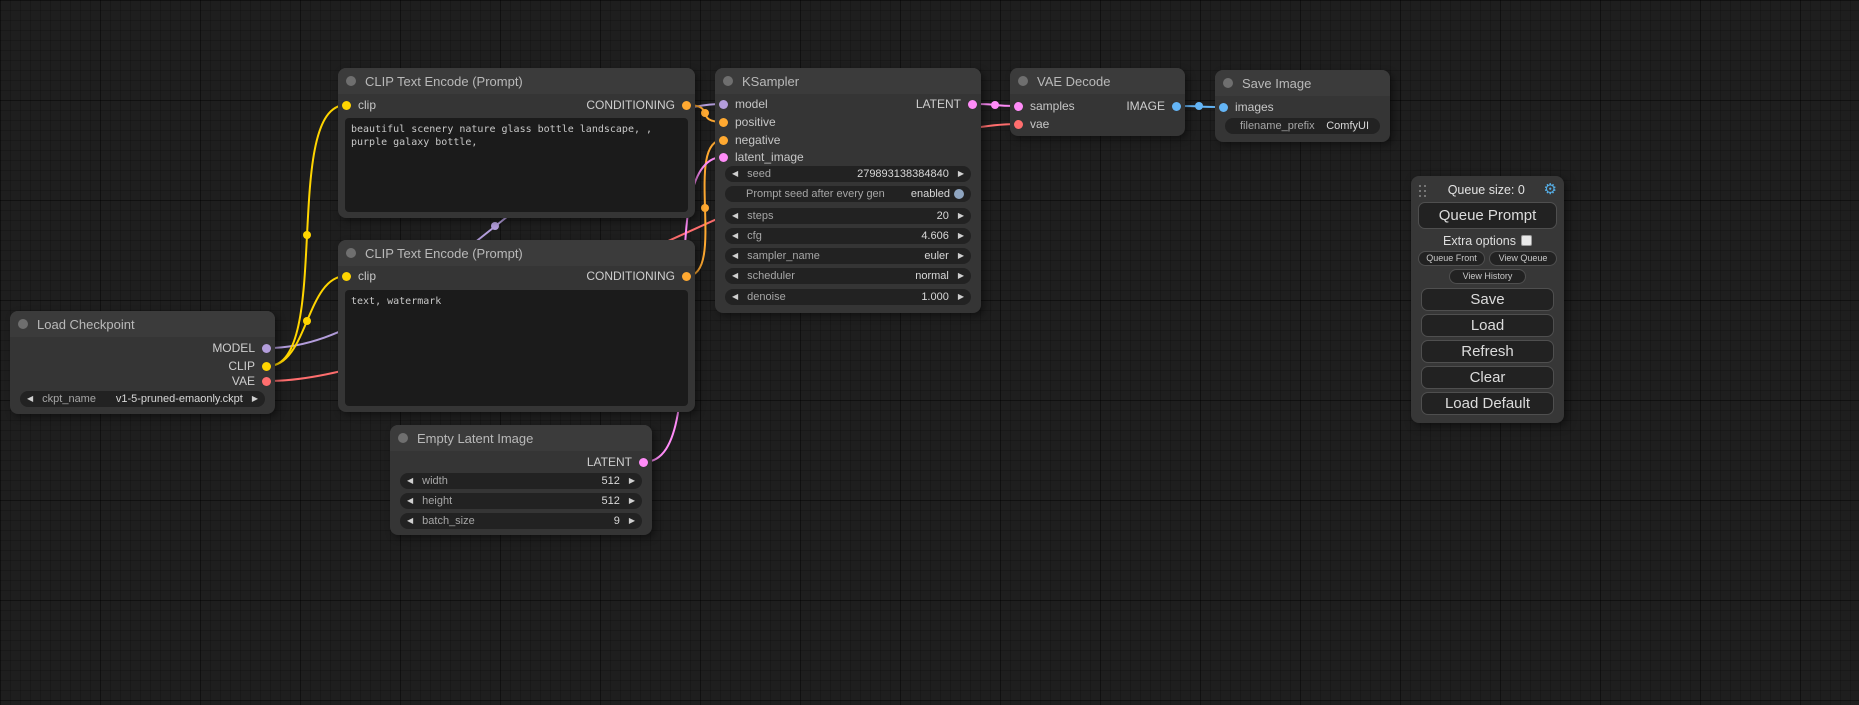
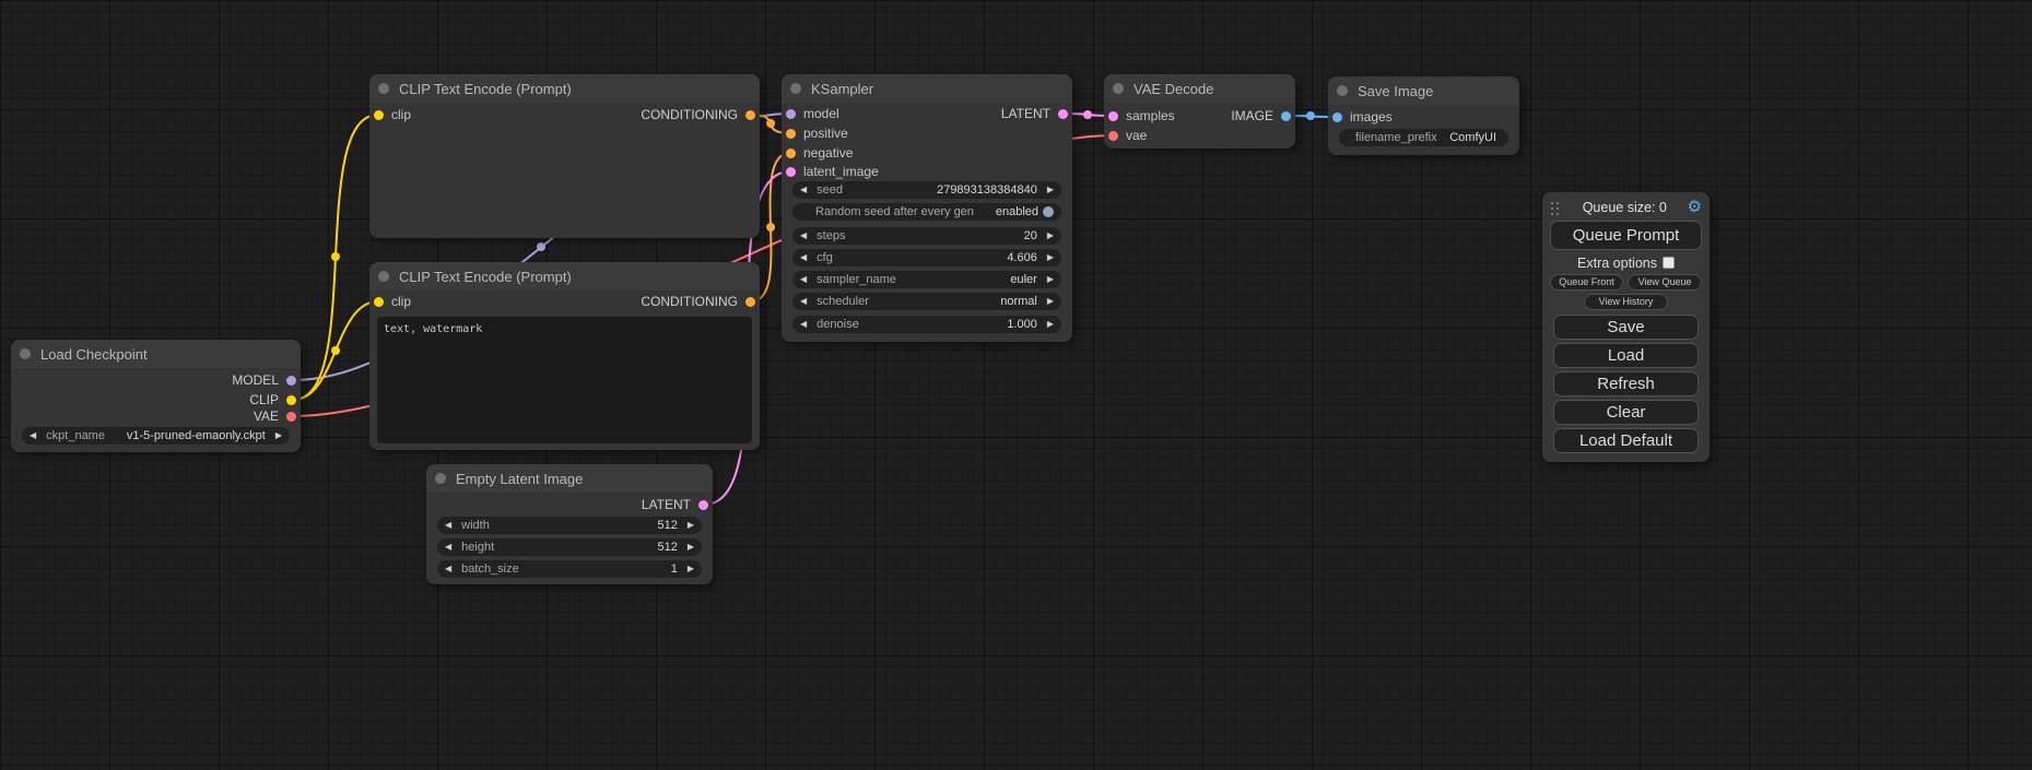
  Load Checkpoint
  MODEL
  CLIP
  VAE
  ◀
  ckpt_name
  v1-5-pruned-emaonly.ckpt
  ▶
  CLIP Text Encode (Prompt)
  clip
  CONDITIONING
- beautiful scenery nature glass bottle landscape, , purple galaxy bottle,
  CLIP Text Encode (Prompt)
  clip
  CONDITIONING
  text, watermark
  Empty Latent Image
  LATENT
  ◀
  width
  512
  ▶
  ◀
  height
  512
  ▶
  ◀
  batch_size
- 9
+ 1
  ▶
  KSampler
  model
  positive
  negative
  latent_image
  LATENT
  ◀
  seed
  279893138384840
  ▶
- Prompt seed after every gen
+ Random seed after every gen
  enabled
  ◀
  steps
  20
  ▶
  ◀
  cfg
  4.606
  ▶
  ◀
  sampler_name
  euler
  ▶
  ◀
  scheduler
  normal
  ▶
  ◀
  denoise
  1.000
  ▶
  VAE Decode
  samples
  vae
  IMAGE
  Save Image
  images
  filename_prefix
  ComfyUI
  Queue size: 0
  ⚙
  Queue Prompt
  Extra options
  Queue Front
  View Queue
  View History
  Save
  Load
  Refresh
  Clear
  Load Default
